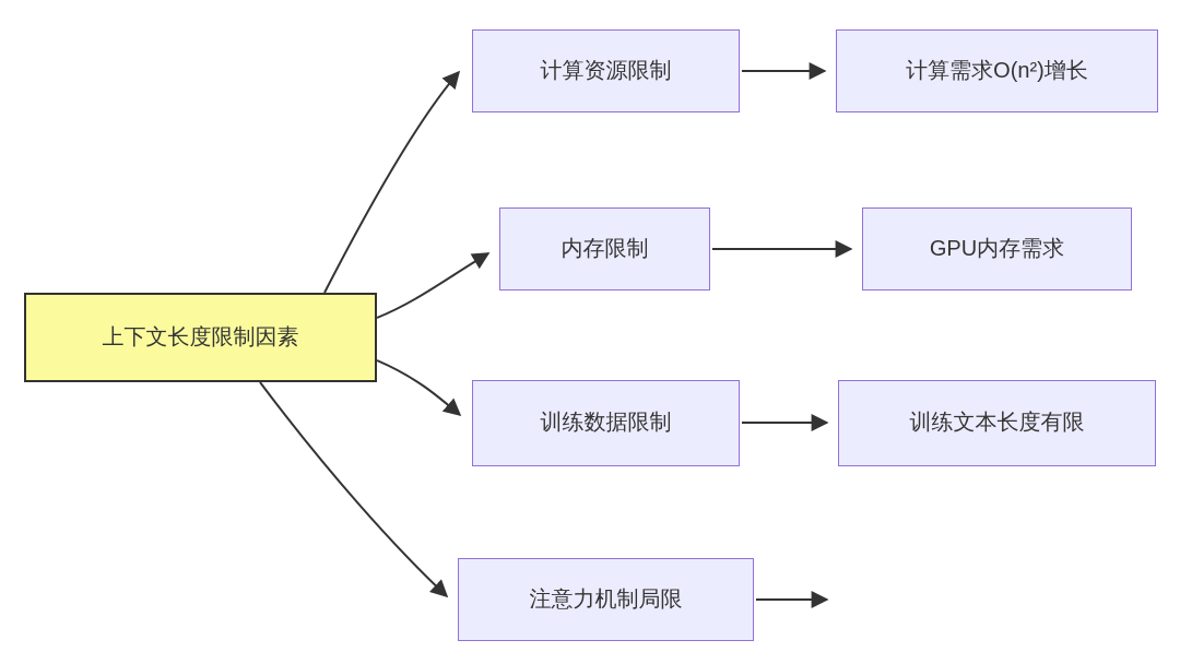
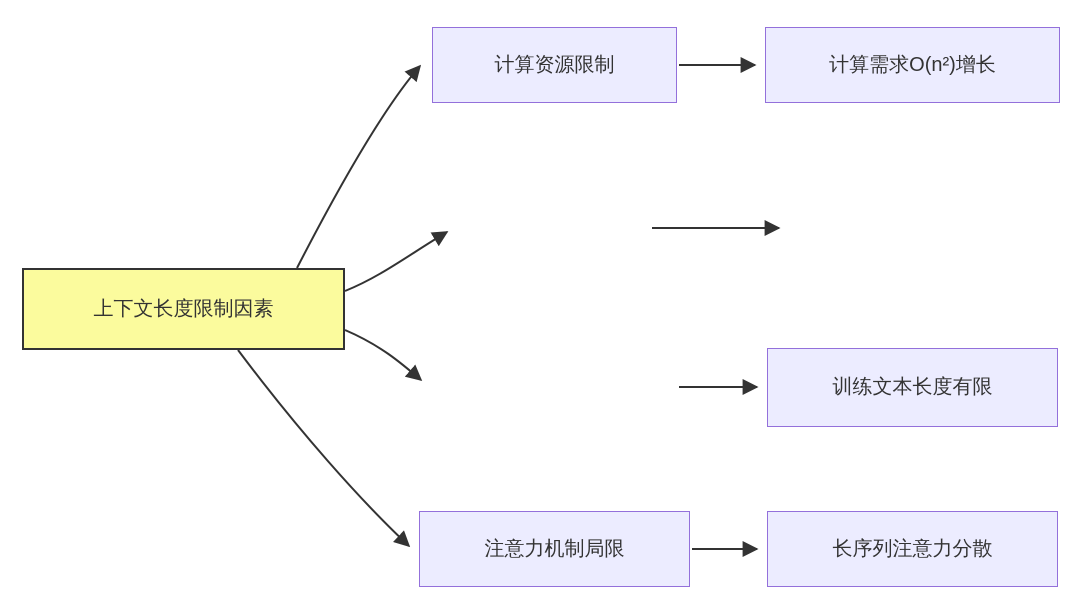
  上下文长度限制因素
  计算资源限制
  计算需求O(n²)增长
- 内存限制
- GPU内存需求
- 训练数据限制
  训练文本长度有限
  注意力机制局限
+ 长序列注意力分散
